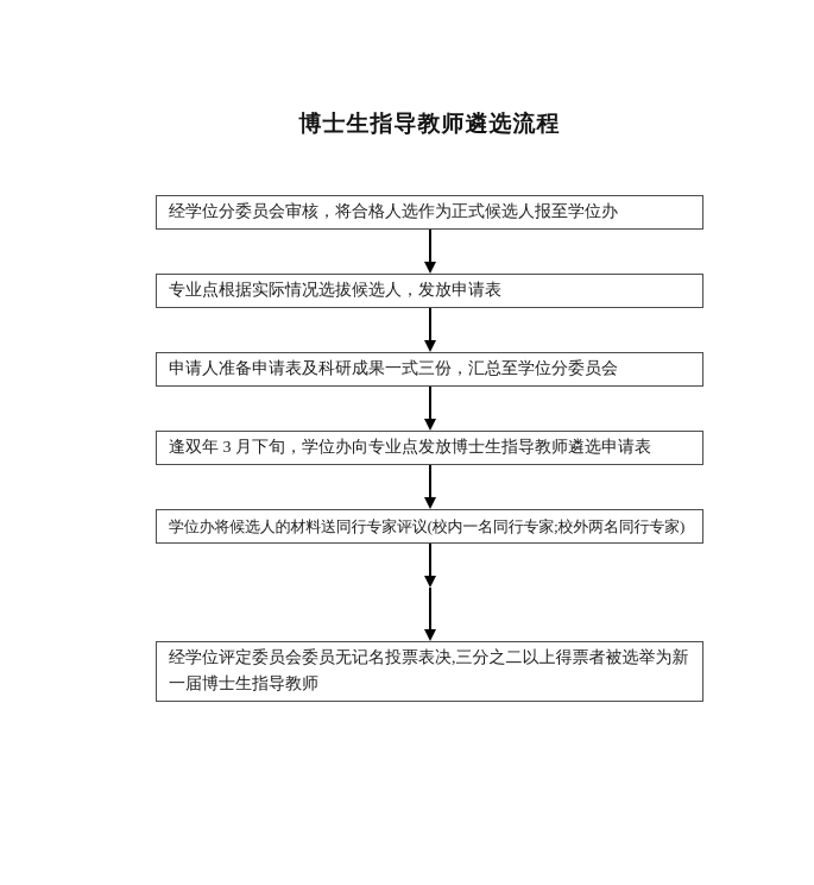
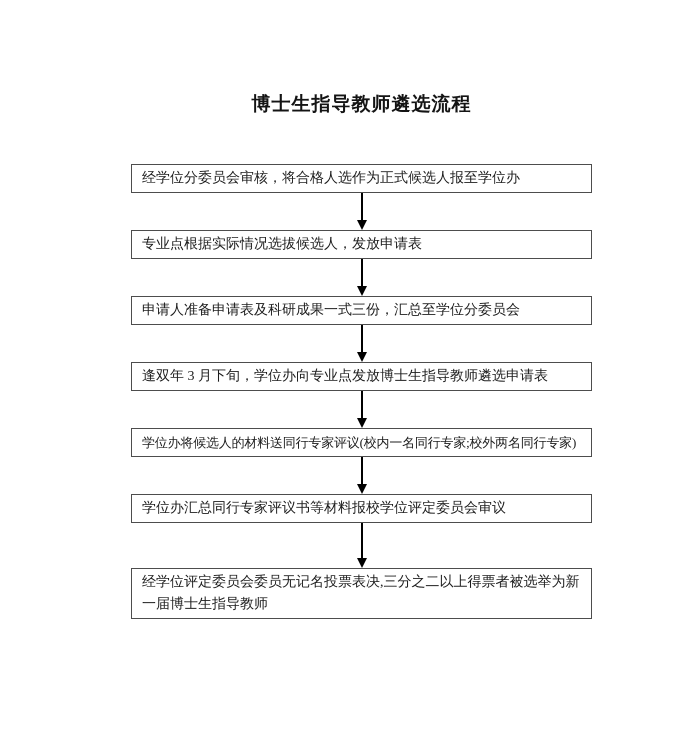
  博士生指导教师遴选流程
  经学位分委员会审核，将合格人选作为正式候选人报至学位办
  专业点根据实际情况选拔候选人，发放申请表
  申请人准备申请表及科研成果一式三份，汇总至学位分委员会
  逢双年 3 月下旬，学位办向专业点发放博士生指导教师遴选申请表
  学位办将候选人的材料送同行专家评议(校内一名同行专家;校外两名同行专家)
+ 学位办汇总同行专家评议书等材料报校学位评定委员会审议
  经学位评定委员会委员无记名投票表决,三分之二以上得票者被选举为新一届博士生指导教师
